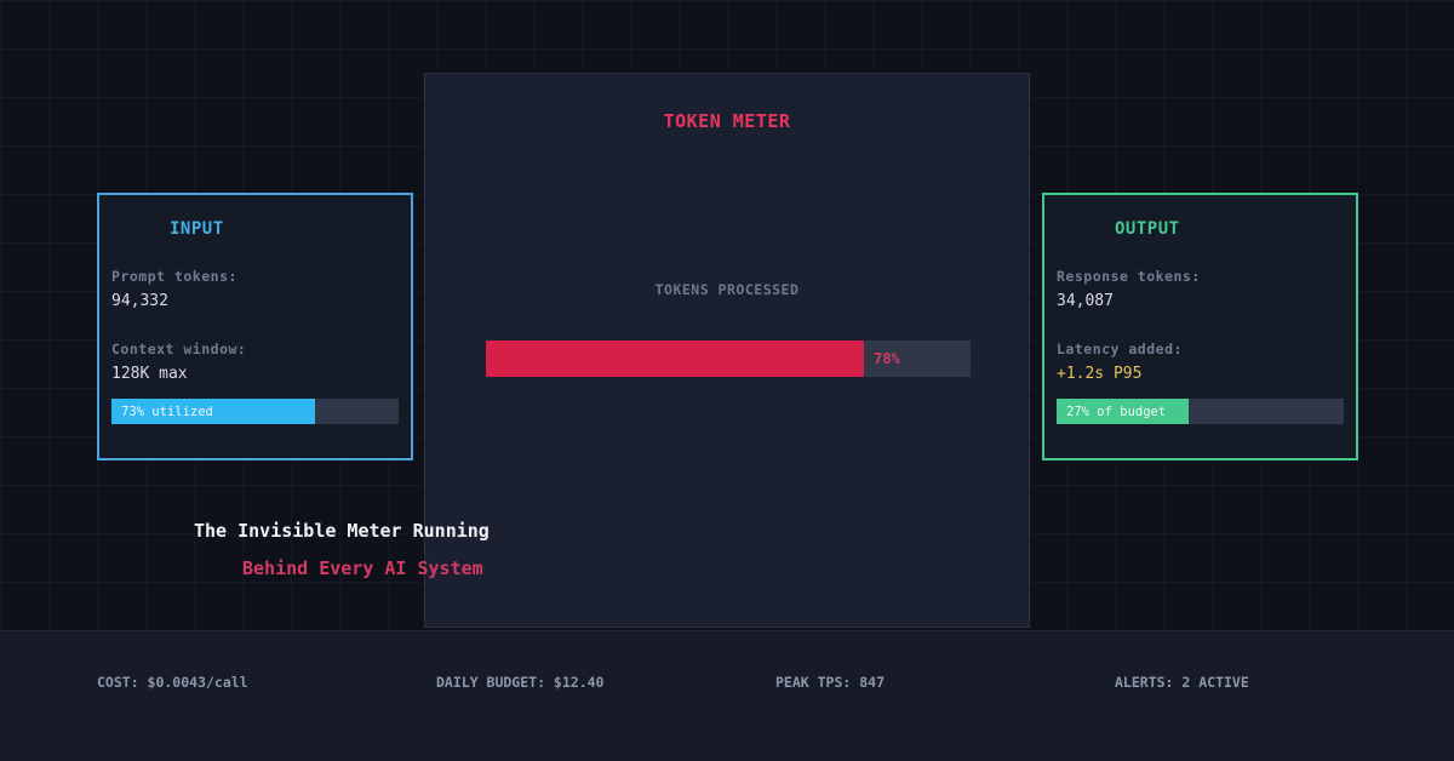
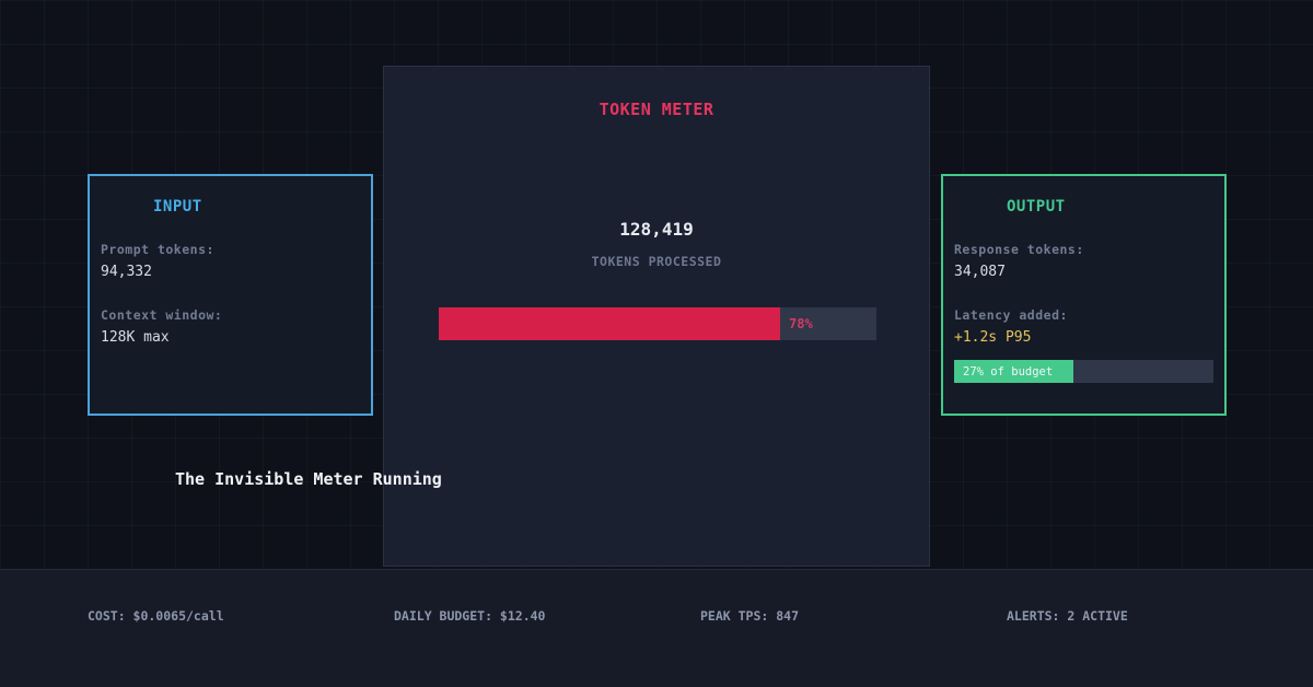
  TOKEN METER
+ 128,419
  TOKENS PROCESSED
  78%
  INPUT
  Prompt tokens:
  94,332
  Context window:
  128K max
- 73% utilized
  OUTPUT
  Response tokens:
  34,087
  Latency added:
  +1.2s P95
  27% of budget
  The Invisible Meter Running
- Behind Every AI System
- COST: $0.0043/call
+ COST: $0.0065/call
  DAILY BUDGET: $12.40
  PEAK TPS: 847
  ALERTS: 2 ACTIVE
